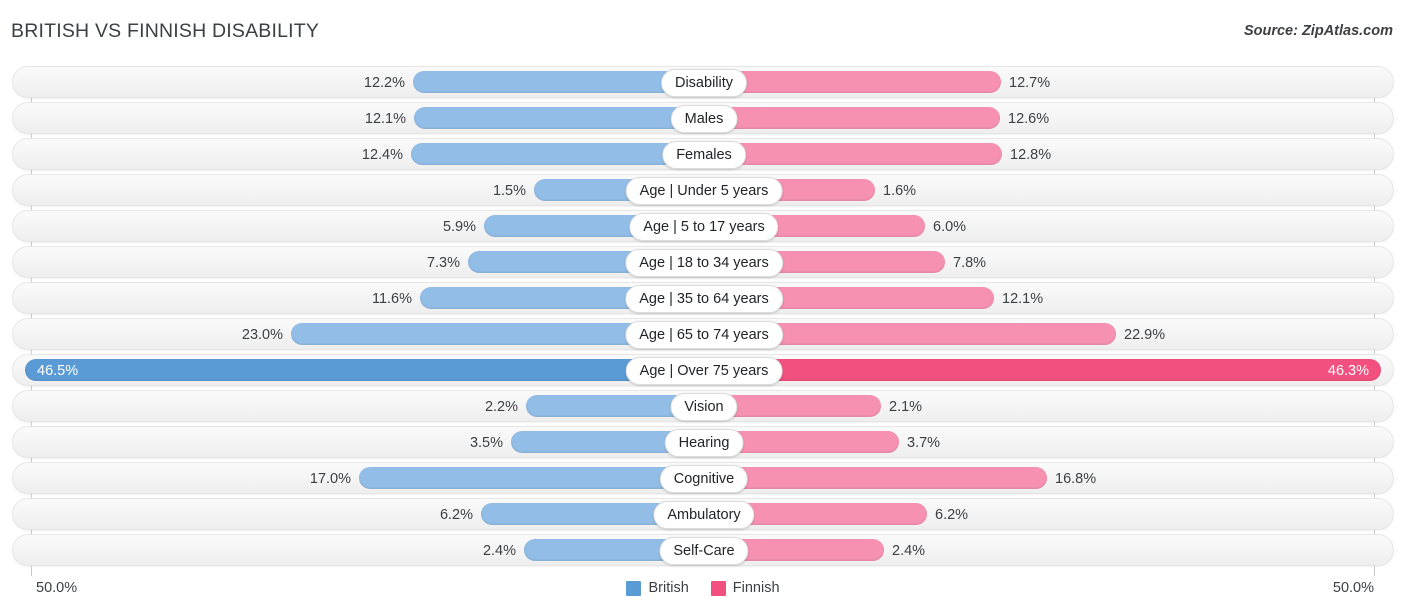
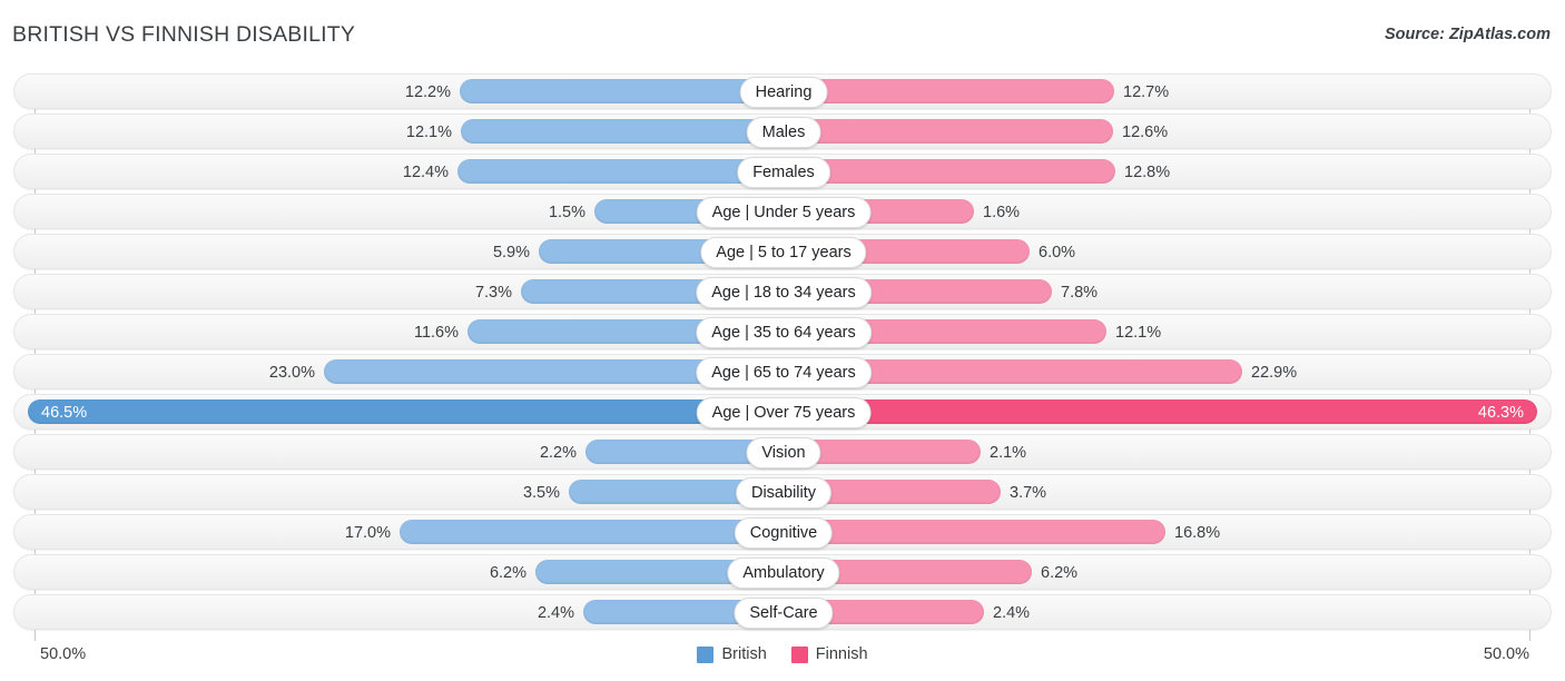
  BRITISH VS FINNISH DISABILITY
  Source: ZipAtlas.com
  12.2%
  12.7%
- Disability
+ Hearing
  12.1%
  12.6%
  Males
  12.4%
  12.8%
  Females
  1.5%
  1.6%
  Age | Under 5 years
  5.9%
  6.0%
  Age | 5 to 17 years
  7.3%
  7.8%
  Age | 18 to 34 years
  11.6%
  12.1%
  Age | 35 to 64 years
  23.0%
  22.9%
  Age | 65 to 74 years
  46.5%
  46.3%
  Age | Over 75 years
  2.2%
  2.1%
  Vision
  3.5%
  3.7%
- Hearing
+ Disability
  17.0%
  16.8%
  Cognitive
  6.2%
  6.2%
  Ambulatory
  2.4%
  2.4%
  Self-Care
  50.0%
  50.0%
  British
  Finnish
